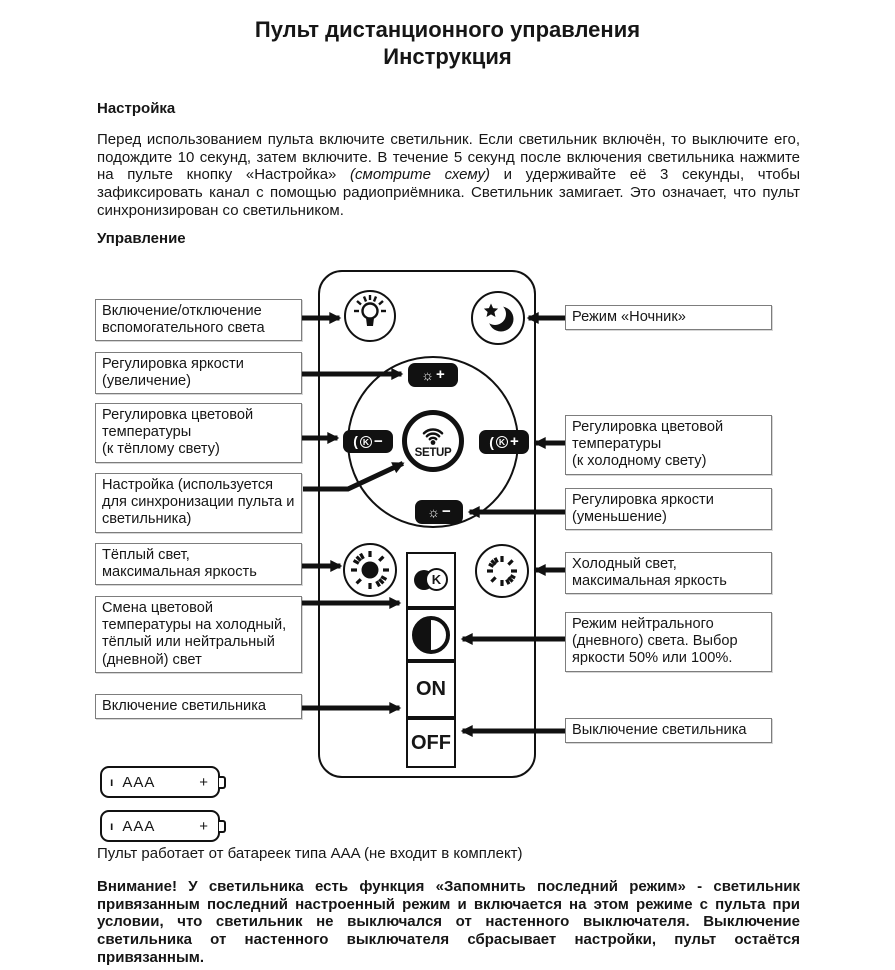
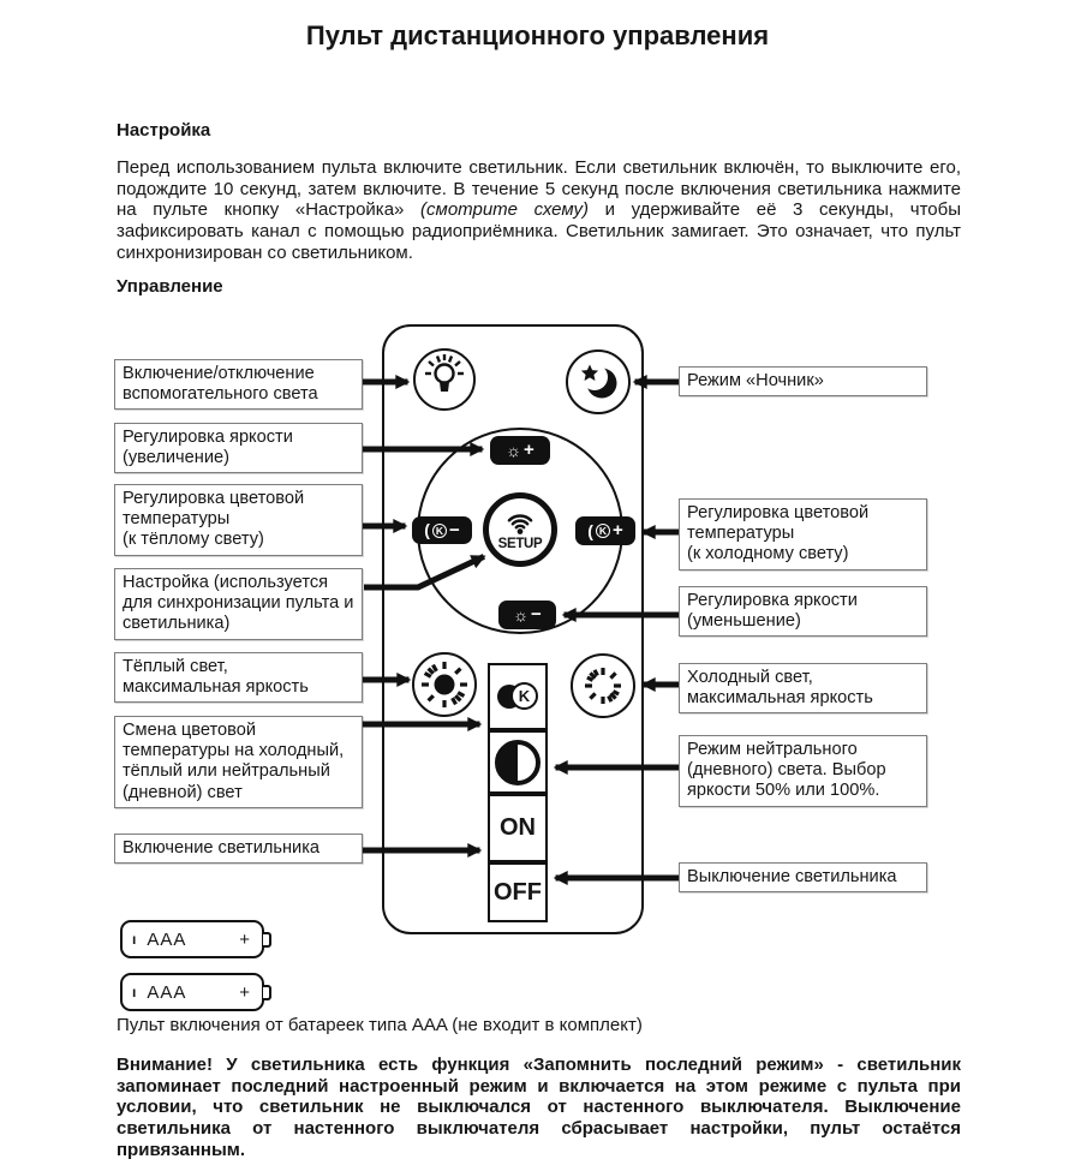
  Пульт дистанционного управления
- Инструкция
  Настройка
  Перед использованием пульта включите светильник. Если светильник включён, то выключите его, подождите 10 секунд, затем включите. В течение 5 секунд после включения светильника нажмите на пульте кнопку «Настройка» (смотрите схему) и удерживайте её 3 секунды, чтобы зафиксировать канал с помощью радиоприёмника. Светильник замигает. Это означает, что пульт синхронизирован со светильником.
  Управление
  ☼
  +
  (
  K
  −
  (
  K
  +
  ☼
  −
  SETUP
  K
  ON
  OFF
  Включение/отключение
  вспомогательного света
  Регулировка яркости
  (увеличение)
  Регулировка цветовой
  температуры
  (к тёплому свету)
  Настройка (используется
  для синхронизации пульта и
  светильника)
  Тёплый свет,
  максимальная яркость
  Смена цветовой
  температуры на холодный,
  тёплый или нейтральный
  (дневной) свет
  Включение светильника
  Режим «Ночник»
  Регулировка цветовой
  температуры
  (к холодному свету)
  Регулировка яркости
  (уменьшение)
  Холодный свет,
  максимальная яркость
  Режим нейтрального
  (дневного) света. Выбор
  яркости 50% или 100%.
  Выключение светильника
  ı
  AAA
  +
  ı
  AAA
  +
- Пульт работает от батареек типа AAA (не входит в комплект)
+ Пульт включения от батареек типа AAA (не входит в комплект)
- Внимание! У светильника есть функция «Запомнить последний режим» - светильник привязанным последний настроенный режим и включается на этом режиме с пульта при условии, что светильник не выключался от настенного выключателя. Выключение светильника от настенного выключателя сбрасывает настройки, пульт остаётся привязанным.
+ Внимание! У светильника есть функция «Запомнить последний режим» - светильник запоминает последний настроенный режим и включается на этом режиме с пульта при условии, что светильник не выключался от настенного выключателя. Выключение светильника от настенного выключателя сбрасывает настройки, пульт остаётся привязанным.
